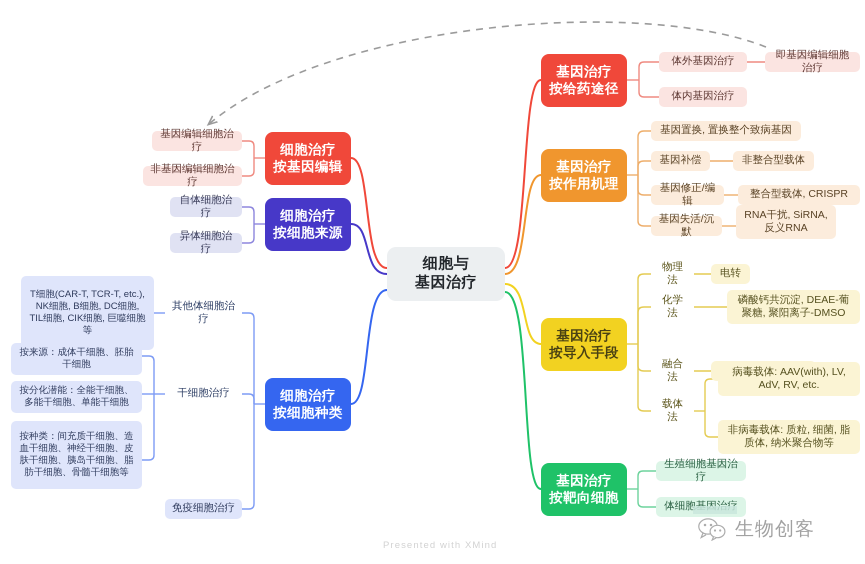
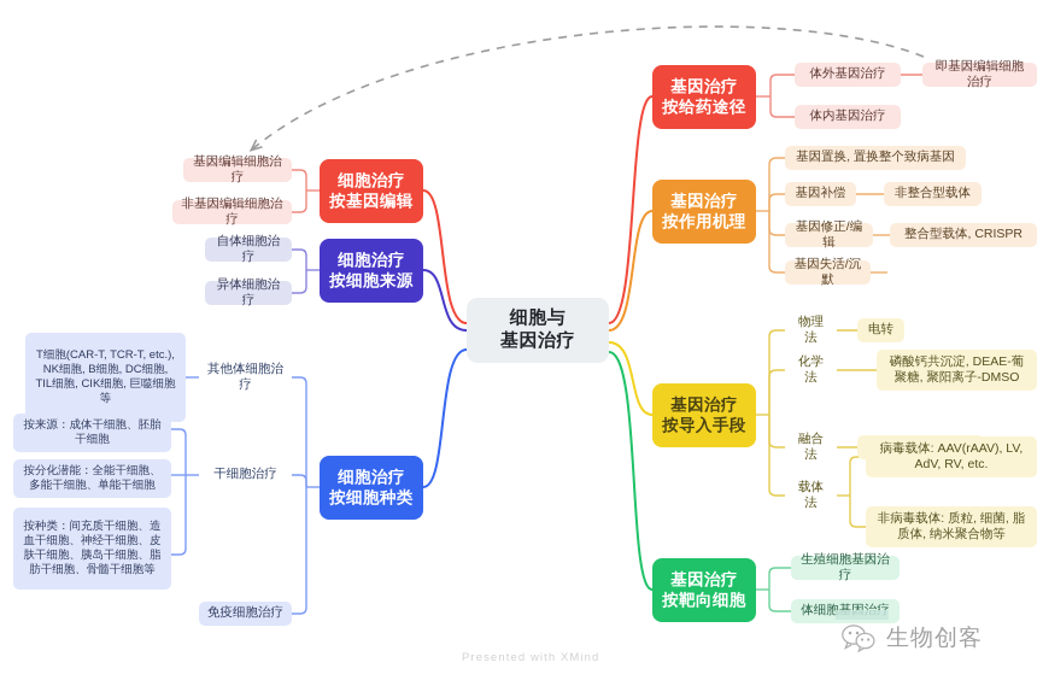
  细胞与
  基因治疗
  基因治疗
  按给药途径
  体外基因治疗
  即基因编辑细胞治疗
  体内基因治疗
  基因治疗
  按作用机理
  基因置换, 置换整个致病基因
  基因补偿
  非整合型载体
  基因修正/编辑
  整合型载体, CRISPR
  基因失活/沉默
- RNA干扰, SiRNA, 反义RNA
  基因治疗
  按导入手段
  物理法
  电转
  化学法
  磷酸钙共沉淀, DEAE-葡聚糖, 聚阳离子-DMSO
  融合法
  载体法
- 病毒载体: AAV(with), LV, AdV, RV, etc.
+ 病毒载体: AAV(rAAV), LV, AdV, RV, etc.
  非病毒载体: 质粒, 细菌, 脂质体, 纳米聚合物等
  基因治疗
  按靶向细胞
  生殖细胞基因治疗
  体细胞基因治疗
  细胞治疗
  按基因编辑
  基因编辑细胞治疗
  非基因编辑细胞治疗
  细胞治疗
  按细胞来源
  自体细胞治疗
  异体细胞治疗
  细胞治疗
  按细胞种类
  其他体细胞治疗
  T细胞(CAR-T, TCR-T, etc.), NK细胞, B细胞, DC细胞, TIL细胞, CIK细胞, 巨噬细胞等
  干细胞治疗
  按来源：成体干细胞、胚胎干细胞
  按分化潜能：全能干细胞、多能干细胞、单能干细胞
  按种类：间充质干细胞、造血干细胞、神经干细胞、皮肤干细胞、胰岛干细胞、脂肪干细胞、骨髓干细胞等
  免疫细胞治疗
  Presented with XMind
  生物创客
